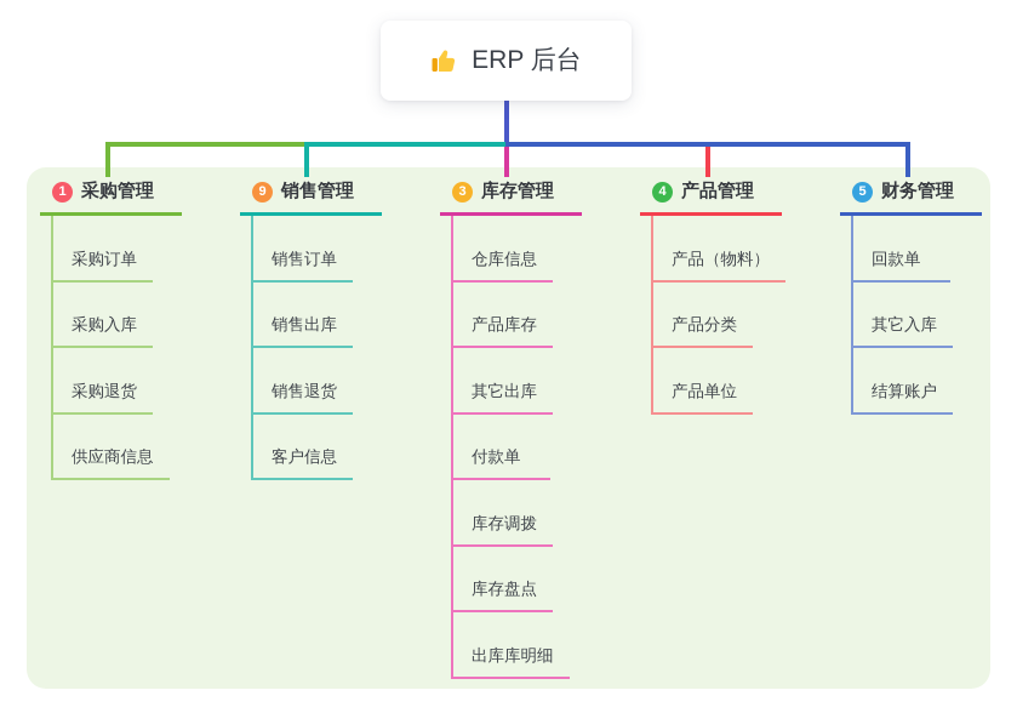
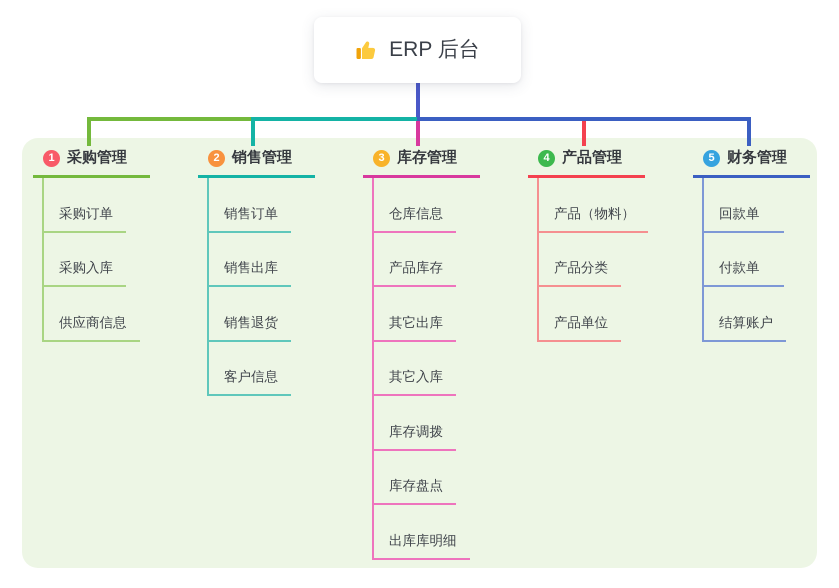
  ERP 后台
  1
  采购管理
  采购订单
  采购入库
- 采购退货
  供应商信息
- 9
+ 2
  销售管理
  销售订单
  销售出库
  销售退货
  客户信息
  3
  库存管理
  仓库信息
  产品库存
  其它出库
- 付款单
+ 其它入库
  库存调拨
  库存盘点
  出库库明细
  4
  产品管理
  产品（物料）
  产品分类
  产品单位
  5
  财务管理
  回款单
- 其它入库
+ 付款单
  结算账户
